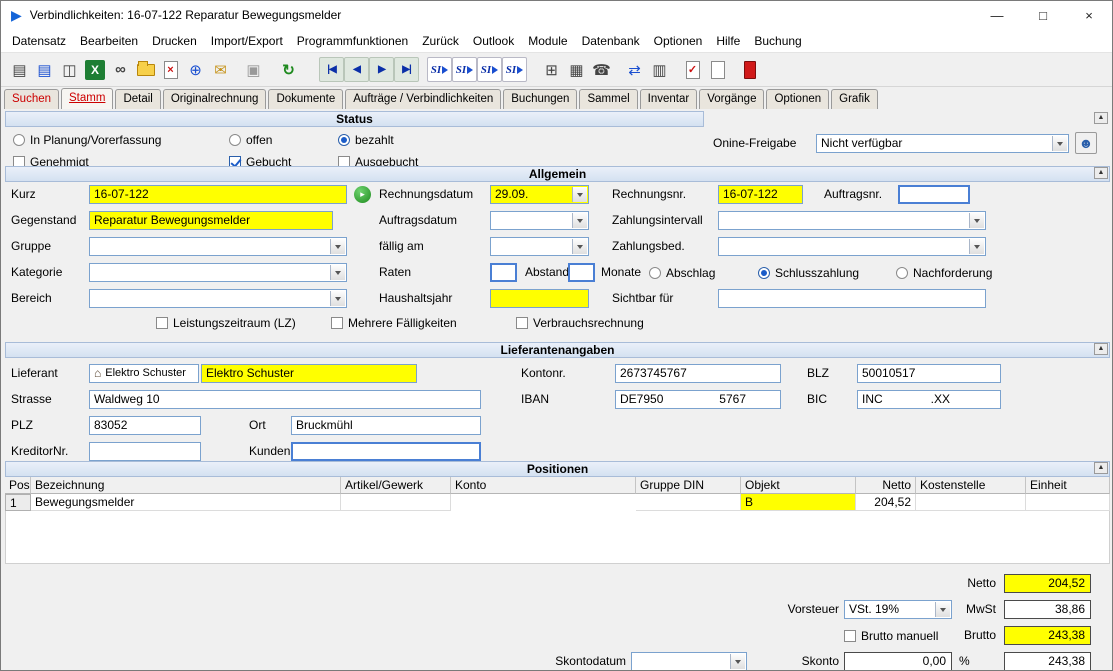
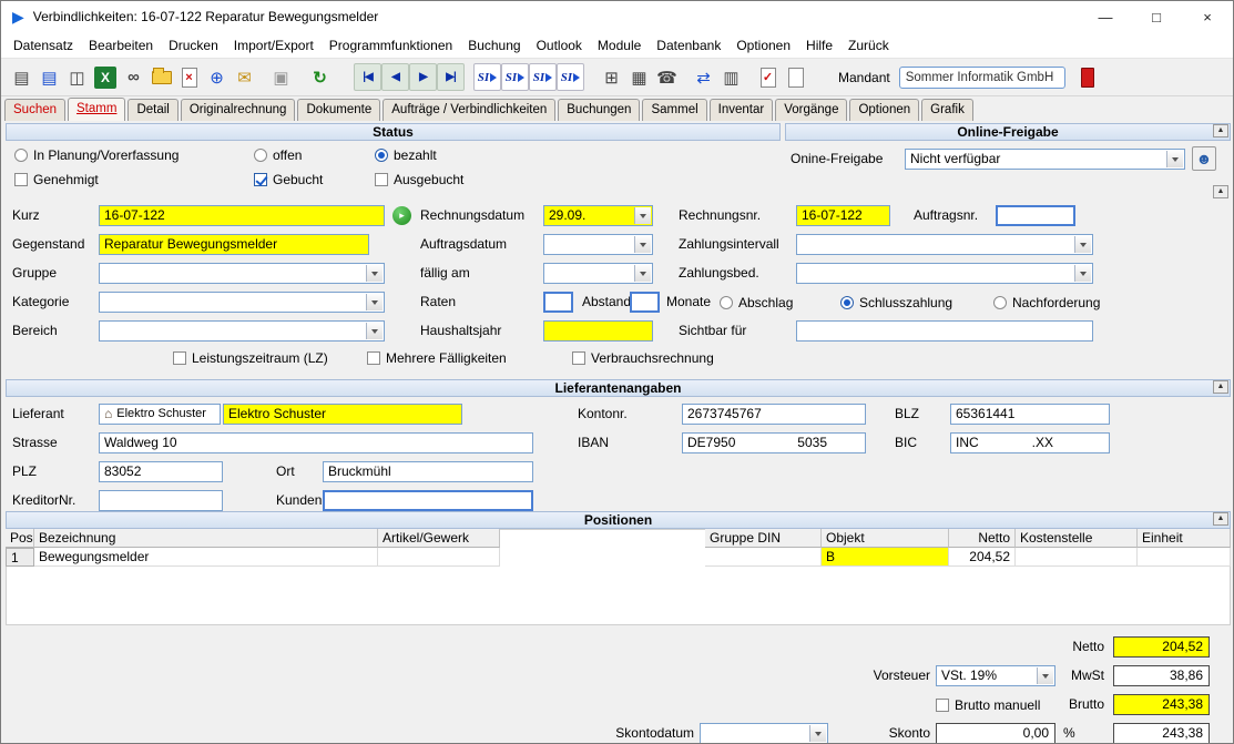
  ▶
  Verbindlichkeiten: 16-07-122 Reparatur Bewegungsmelder
  —
  □
  ×
  Datensatz
  Bearbeiten
  Drucken
  Import/Export
  Programmfunktionen
- Zurück
+ Buchung
  Outlook
  Module
  Datenbank
  Optionen
  Hilfe
- Buchung
+ Zurück
  ▤
  ▤
  ◫
  X
  ∞
  ×
  ⊕
  ✉
  ▣
  ↻
  |◀
  ◀
  ▶
  ▶|
  SI
  SI
  SI
  SI
  ⊞
  ▦
  ☎
  ⇄
  ▥
  ✓
+ Mandant
+ Sommer Informatik GmbH
  Suchen
  Stamm
  Detail
  Originalrechnung
  Dokumente
  Aufträge / Verbindlichkeiten
  Buchungen
  Sammel
  Inventar
  Vorgänge
  Optionen
  Grafik
  Status
+ Online-Freigabe
  In Planung/Vorerfassung
  offen
  bezahlt
  Genehmigt
  Gebucht
  Ausgebucht
  Onine-Freigabe
  Nicht verfügbar
  ☻
- Allgemein
  Kurz
  16-07-122
  ▸
  Rechnungsdatum
  29.09.
  Rechnungsnr.
  16-07-122
  Auftragsnr.
  Gegenstand
  Reparatur Bewegungsmelder
  Auftragsdatum
  Zahlungsintervall
  Gruppe
  fällig am
  Zahlungsbed.
  Kategorie
  Raten
  Abstand
  Monate
  Abschlag
  Schlusszahlung
  Nachforderung
  Bereich
  Haushaltsjahr
  Sichtbar für
  Leistungszeitraum (LZ)
  Mehrere Fälligkeiten
  Verbrauchsrechnung
  Lieferantenangaben
  Lieferant
  ⌂
  Elektro Schuster
  Elektro Schuster
  Kontonr.
  2673745767
  BLZ
- 50010517
+ 65361441
  Strasse
  Waldweg 10
  IBAN
  DE7950
- 5767
+ 5035
  BIC
  INC
  .XX
  PLZ
  83052
  Ort
  Bruckmühl
  KreditorNr.
  Positionen
  Pos
  Bezeichnung
  Artikel/Gewerk
- Konto
  Gruppe DIN
  Objekt
  Netto
  Kostenstelle
  Einheit
  1
  Bewegungsmelder
  B
  204,52
  Netto
  204,52
  Vorsteuer
  VSt. 19%
  MwSt
  38,86
  Brutto manuell
  Brutto
  243,38
  Skontodatum
  Skonto
  0,00
  %
  243,38
